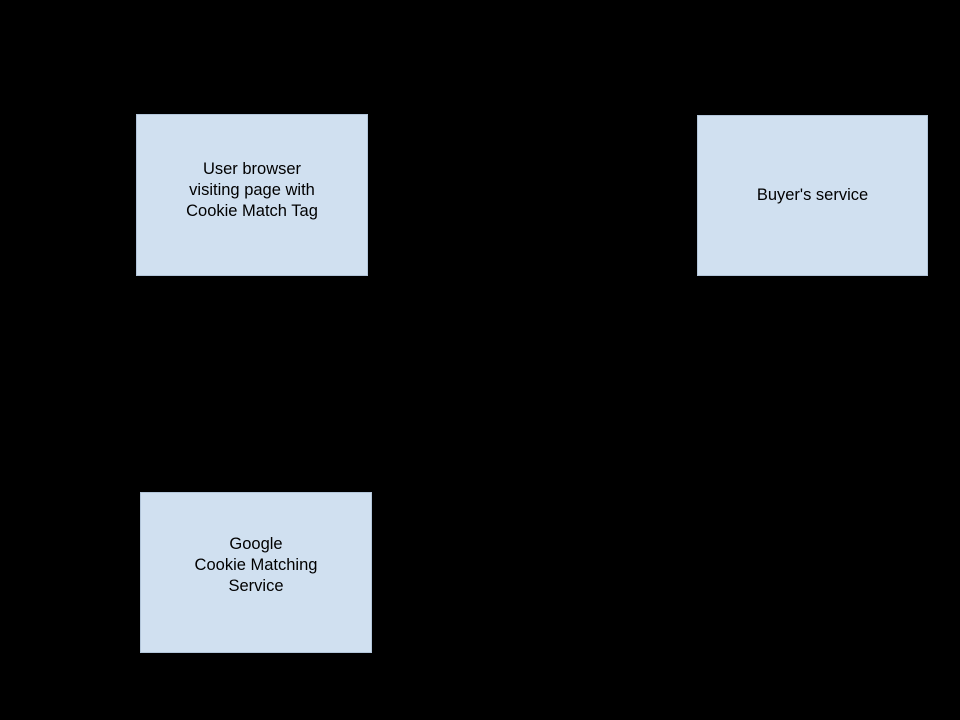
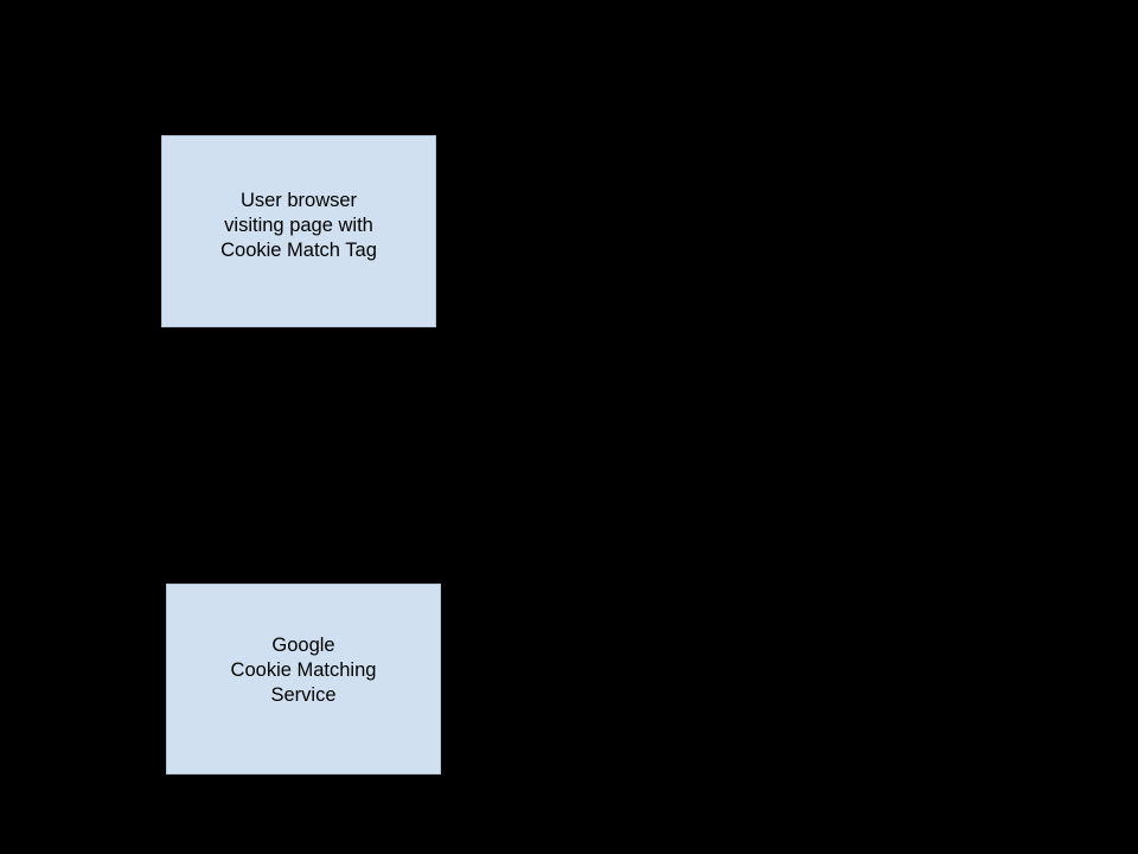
  User browser
  visiting page with
  Cookie Match Tag
- Buyer's service
  Google
  Cookie Matching
  Service
